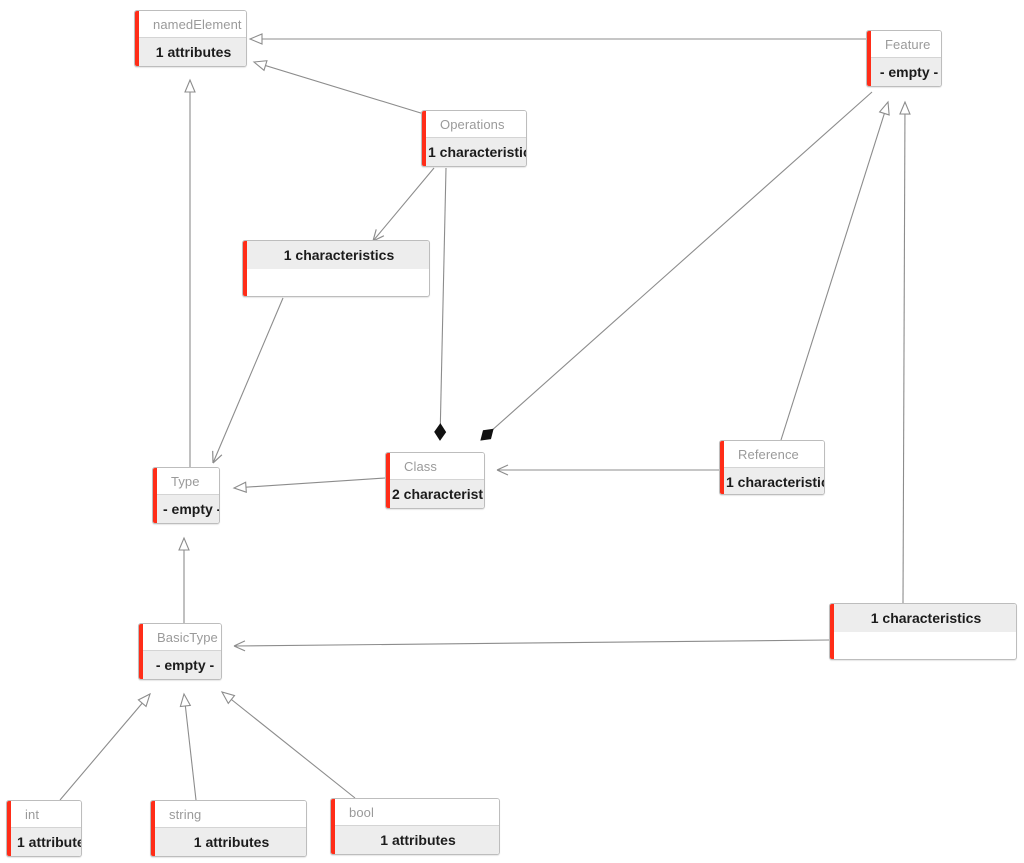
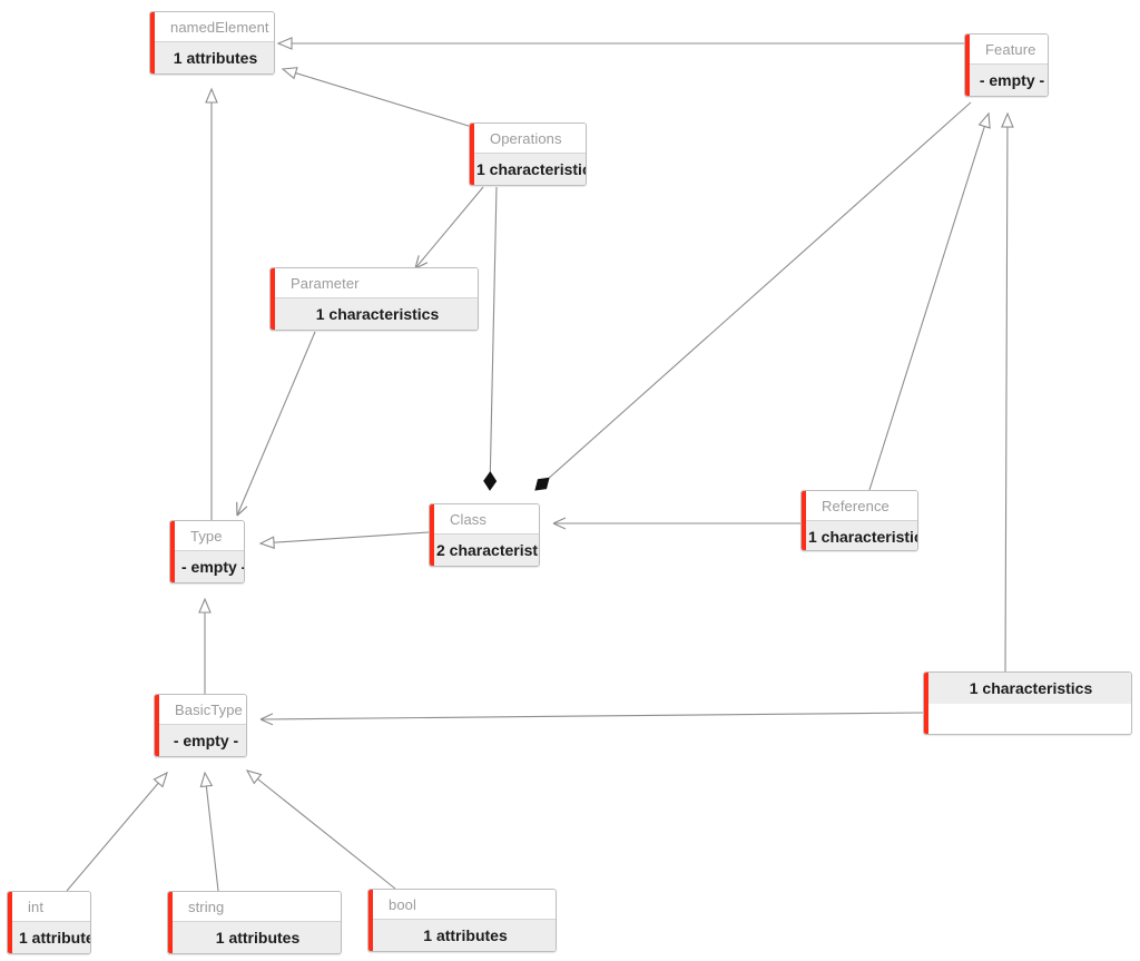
  namedElement
  1 attributes
  Feature
  - empty -
  Operations
  1 characteristi
+ Parameter
  1 characteristics
  Type
  - empty
  Class
  2 characterist
  Reference
  1 characteristi
  1 characteristics
  BasicType
  - empty -
  int
  1 attribute
  string
  1 attributes
  bool
  1 attributes
